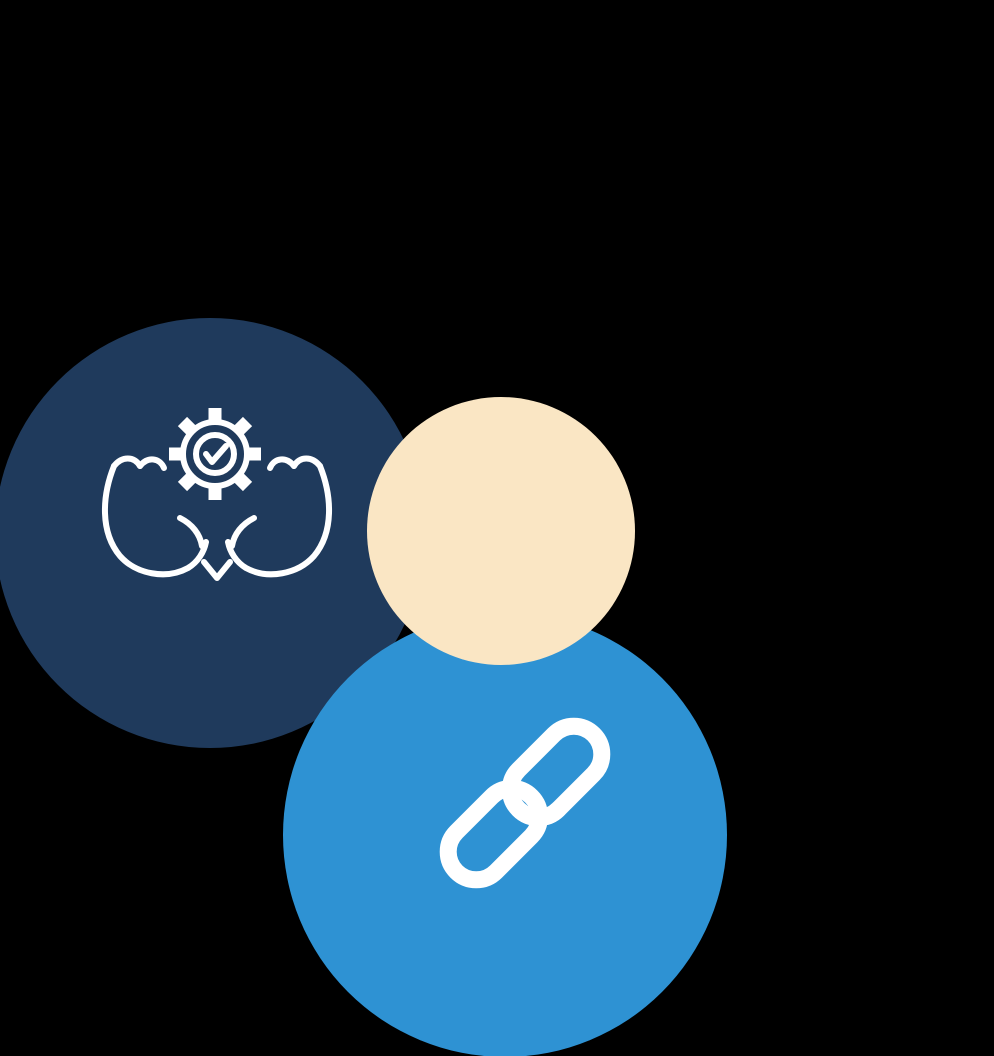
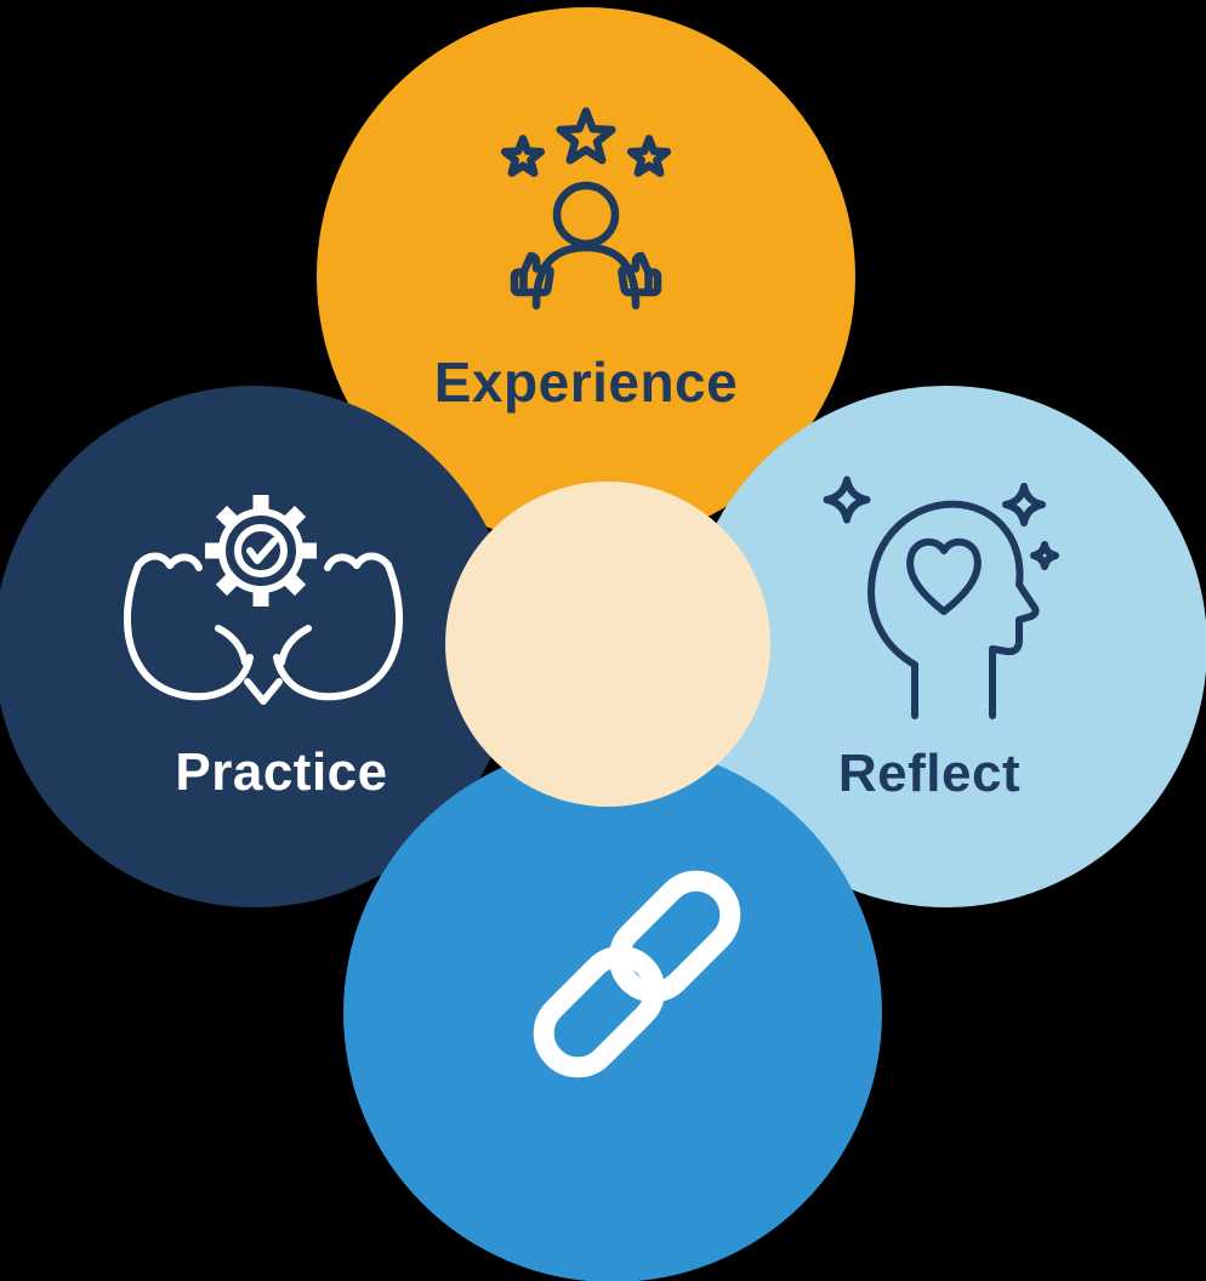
+ Experience
+ Practice
+ Reflect
